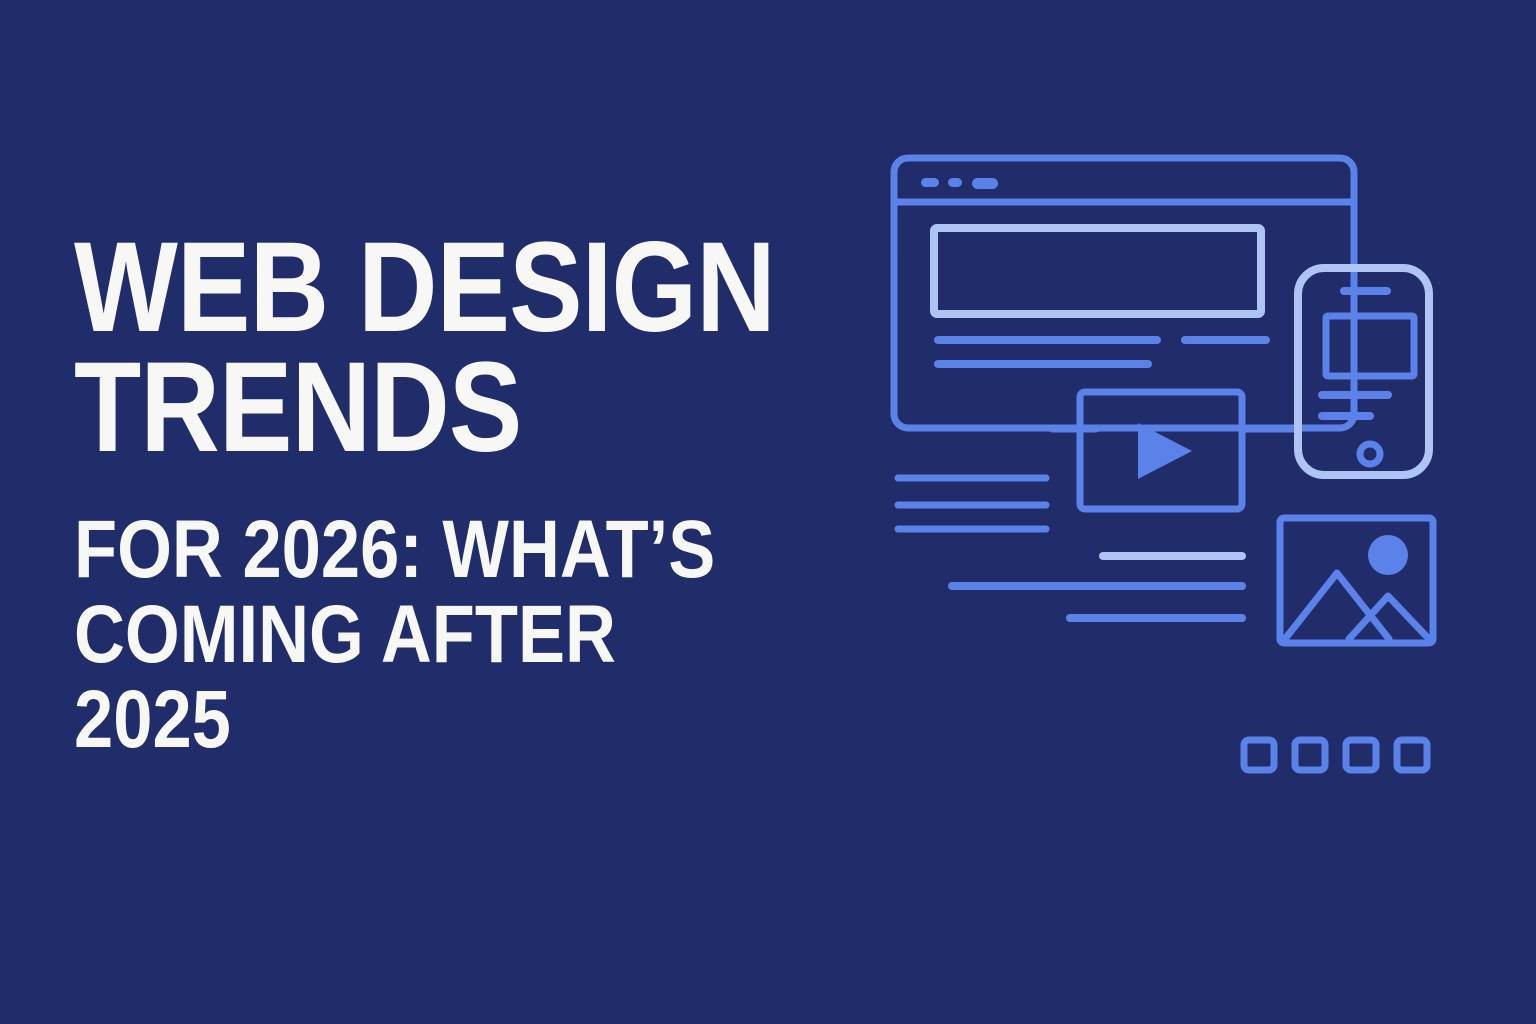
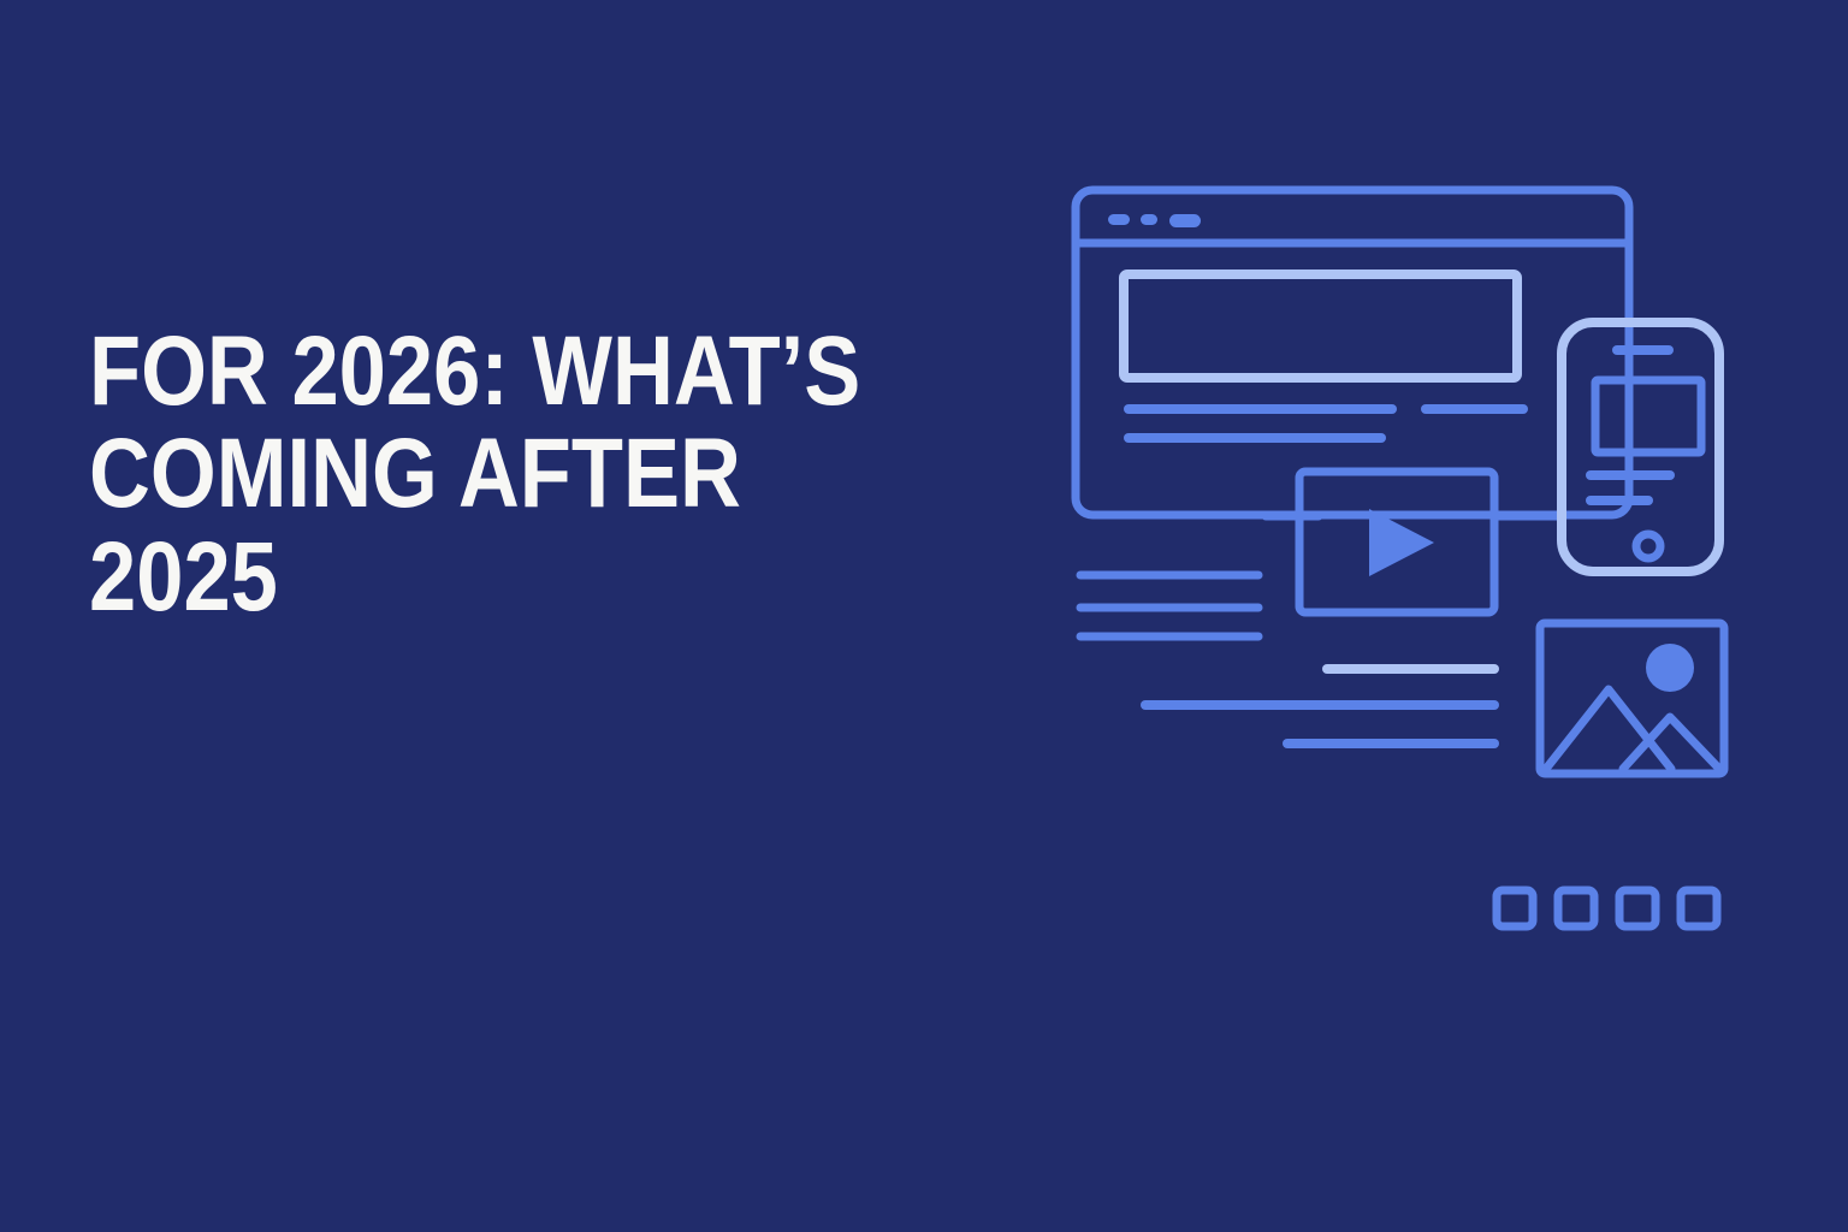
- WEB DESIGN
- TRENDS
  FOR 2026: WHAT’S
  COMING AFTER 2025
